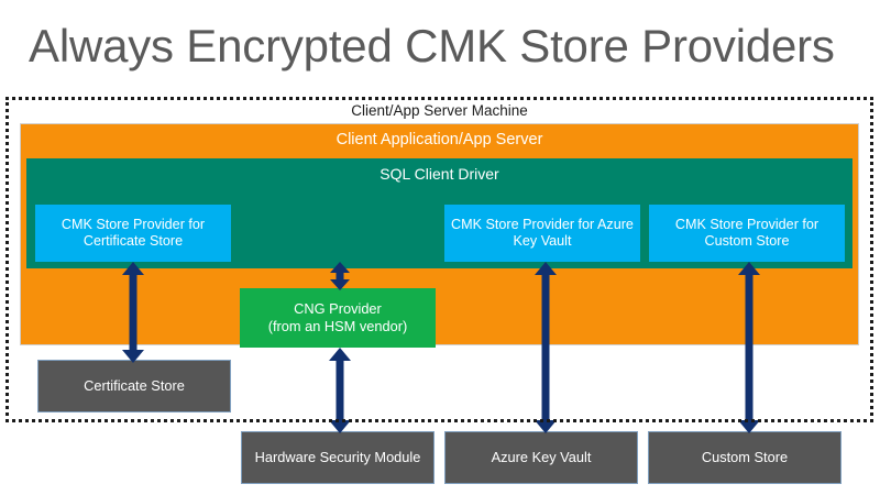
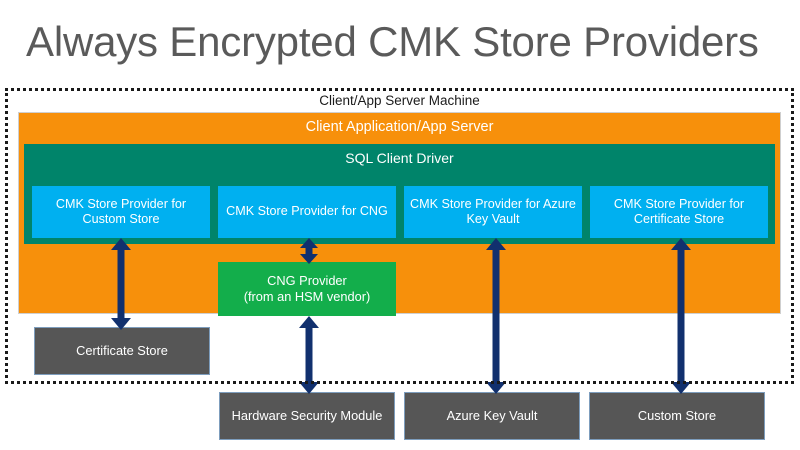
  Always Encrypted CMK Store Providers
  Client Application/App Server
  SQL Client Driver
- CMK Store Provider for Certificate Store
+ CMK Store Provider for Custom Store
+ CMK Store Provider for CNG
  CMK Store Provider for Azure Key Vault
- CMK Store Provider for Custom Store
+ CMK Store Provider for Certificate Store
  CNG Provider
  (from an HSM vendor)
  Certificate Store
  Hardware Security Module
  Azure Key Vault
  Custom Store
  Client/App Server Machine
